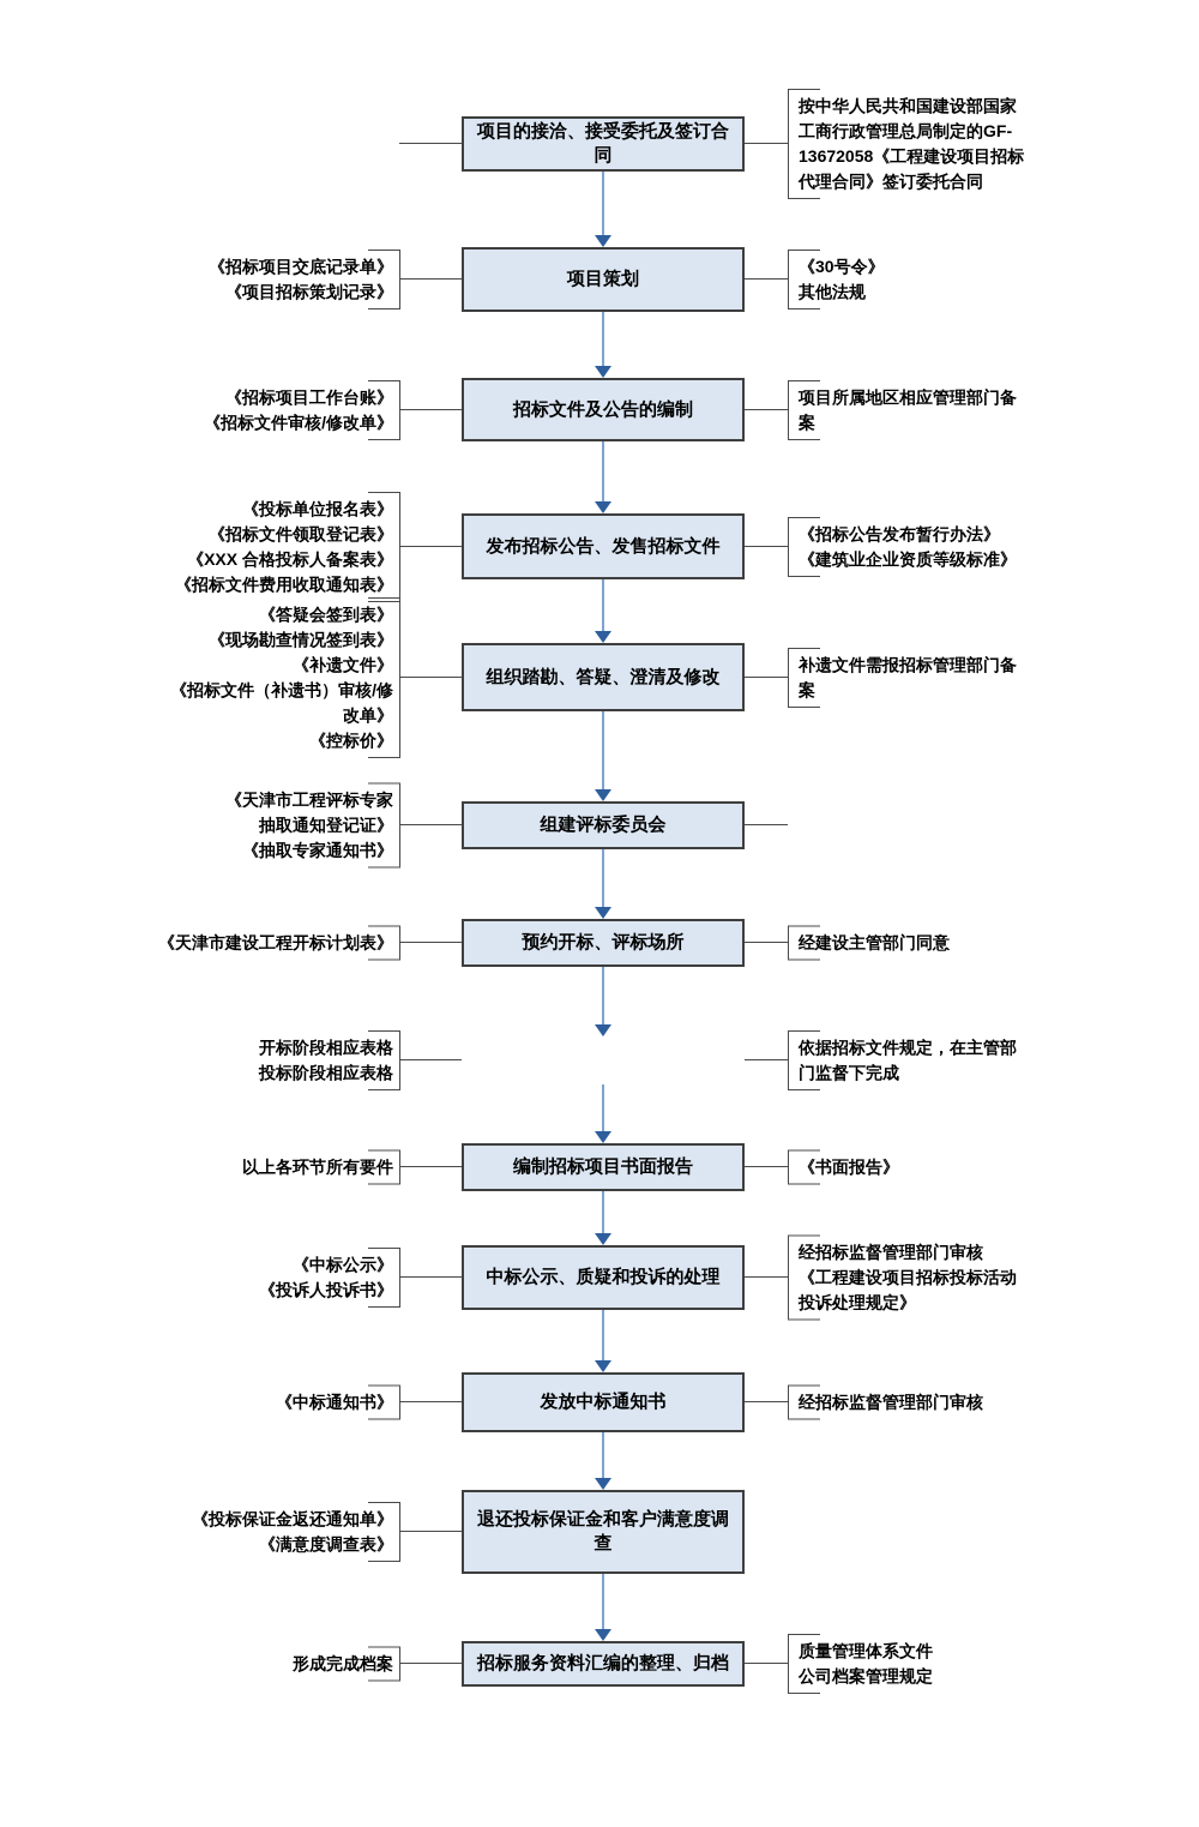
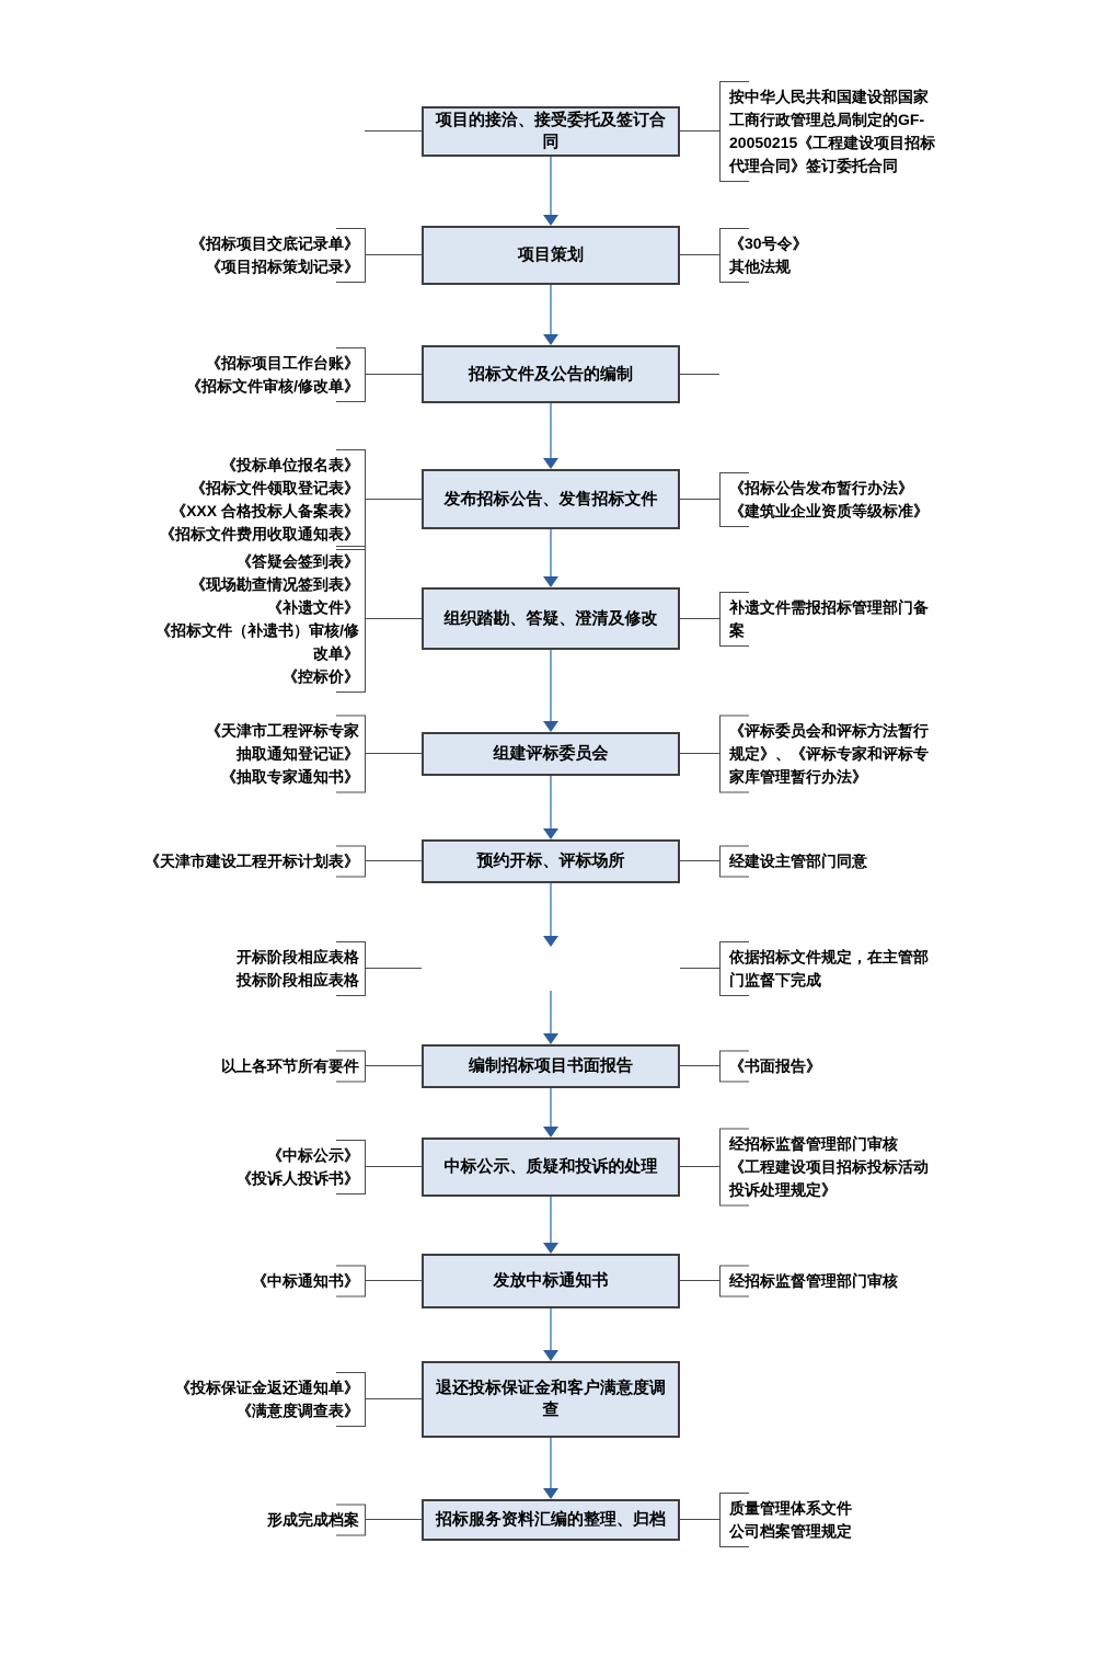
  项目的接洽、接受委托及签订合同
- 按中华人民共和国建设部国家工商行政管理总局制定的GF-13672058《工程建设项目招标代理合同》签订委托合同
+ 按中华人民共和国建设部国家工商行政管理总局制定的GF-20050215《工程建设项目招标代理合同》签订委托合同
  《招标项目交底记录单》
  《项目招标策划记录》
  项目策划
  《30号令》
  其他法规
  《招标项目工作台账》
  《招标文件审核/修改单》
  招标文件及公告的编制
- 项目所属地区相应管理部门备案
  《投标单位报名表》
  《招标文件领取登记表》
  《XXX 合格投标人备案表》
  《招标文件费用收取通知表》
  发布招标公告、发售招标文件
  《招标公告发布暂行办法》
  《建筑业企业资质等级标准》
  《答疑会签到表》
  《现场勘查情况签到表》
  《补遗文件》
  《招标文件（补遗书）审核/修改单》
  《控标价》
  组织踏勘、答疑、澄清及修改
  补遗文件需报招标管理部门备案
  《天津市工程评标专家抽取通知登记证》
  《抽取专家通知书》
  组建评标委员会
+ 《评标委员会和评标方法暂行规定》、《评标专家和评标专家库管理暂行办法》
  《天津市建设工程开标计划表》
  预约开标、评标场所
  经建设主管部门同意
  开标阶段相应表格
  投标阶段相应表格
  依据招标文件规定，在主管部门监督下完成
  以上各环节所有要件
  编制招标项目书面报告
  《书面报告》
  《中标公示》
  《投诉人投诉书》
  中标公示、质疑和投诉的处理
  经招标监督管理部门审核
  《工程建设项目招标投标活动投诉处理规定》
  《中标通知书》
  发放中标通知书
  经招标监督管理部门审核
  《投标保证金返还通知单》
  《满意度调查表》
  退还投标保证金和客户满意度调查
  形成完成档案
  招标服务资料汇编的整理、归档
  质量管理体系文件
  公司档案管理规定
